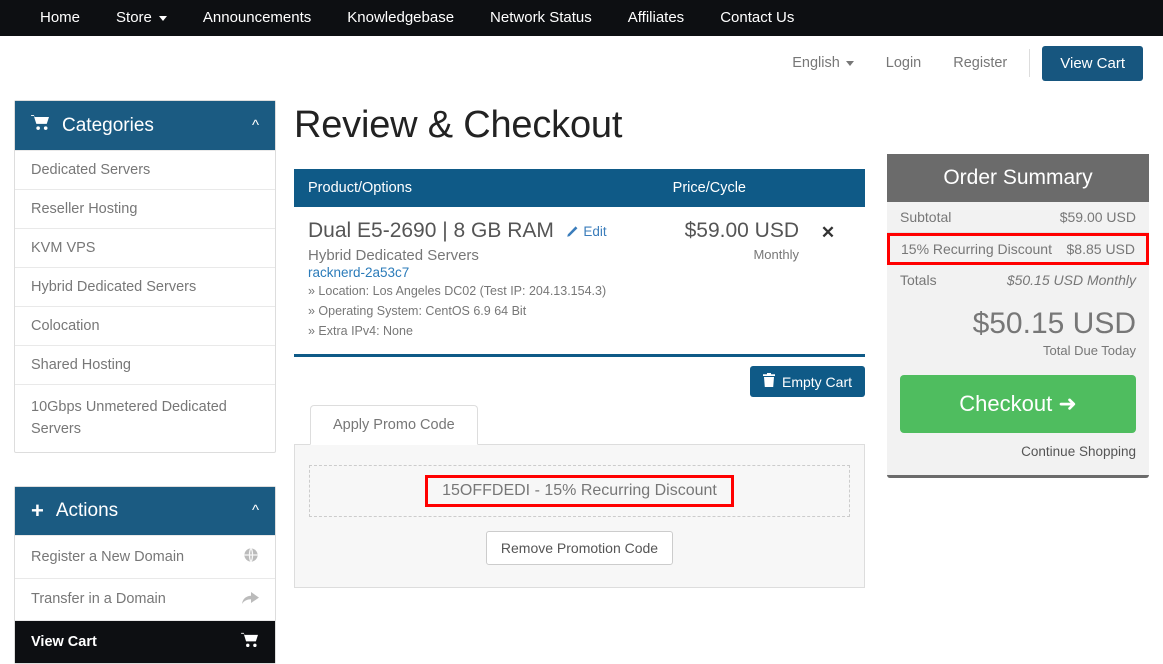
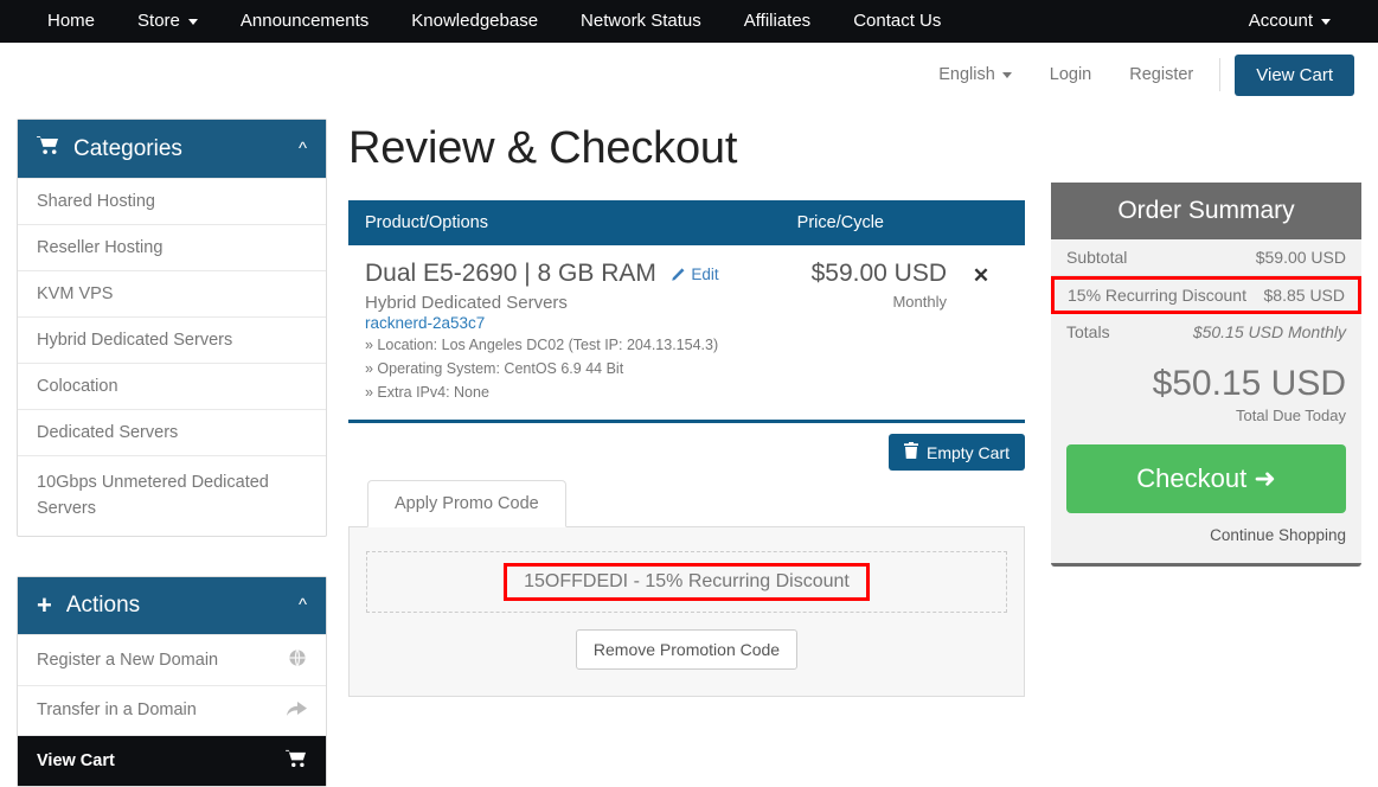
  Home
  Store
  Announcements
  Knowledgebase
  Network Status
  Affiliates
  Contact Us
+ Account
  English
  Login
  Register
  View Cart
  Categories
  ^
- Dedicated Servers
+ Shared Hosting
  Reseller Hosting
  KVM VPS
  Hybrid Dedicated Servers
  Colocation
- Shared Hosting
+ Dedicated Servers
  10Gbps Unmetered Dedicated Servers
  +
  Actions
  ^
  Register a New Domain
  Transfer in a Domain
  View Cart
  Review & Checkout
  Product/Options
  Price/Cycle
  Dual E5-2690 | 8 GB RAM
  Edit
  Hybrid Dedicated Servers
  racknerd-2a53c7
  » Location: Los Angeles DC02 (Test IP: 204.13.154.3)
- » Operating System: CentOS 6.9 64 Bit
+ » Operating System: CentOS 6.9 44 Bit
  » Extra IPv4: None
  $59.00 USD
  Monthly
  ✕
  Empty Cart
  Apply Promo Code
  15OFFDEDI - 15% Recurring Discount
  Remove Promotion Code
  Order Summary
  Subtotal
  $59.00 USD
  15% Recurring Discount
  $8.85 USD
  Totals
  $50.15 USD Monthly
  $50.15 USD
  Total Due Today
  Checkout ➜
  Continue Shopping
